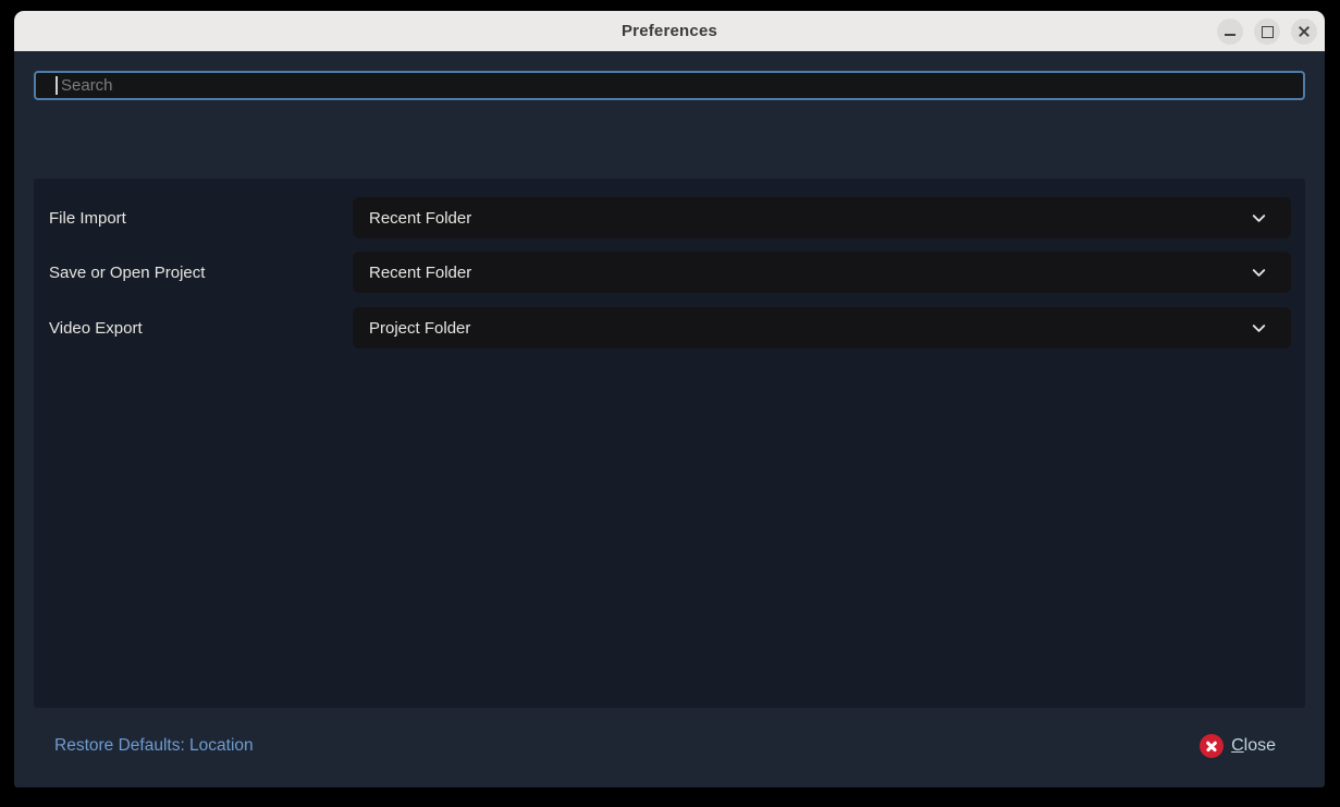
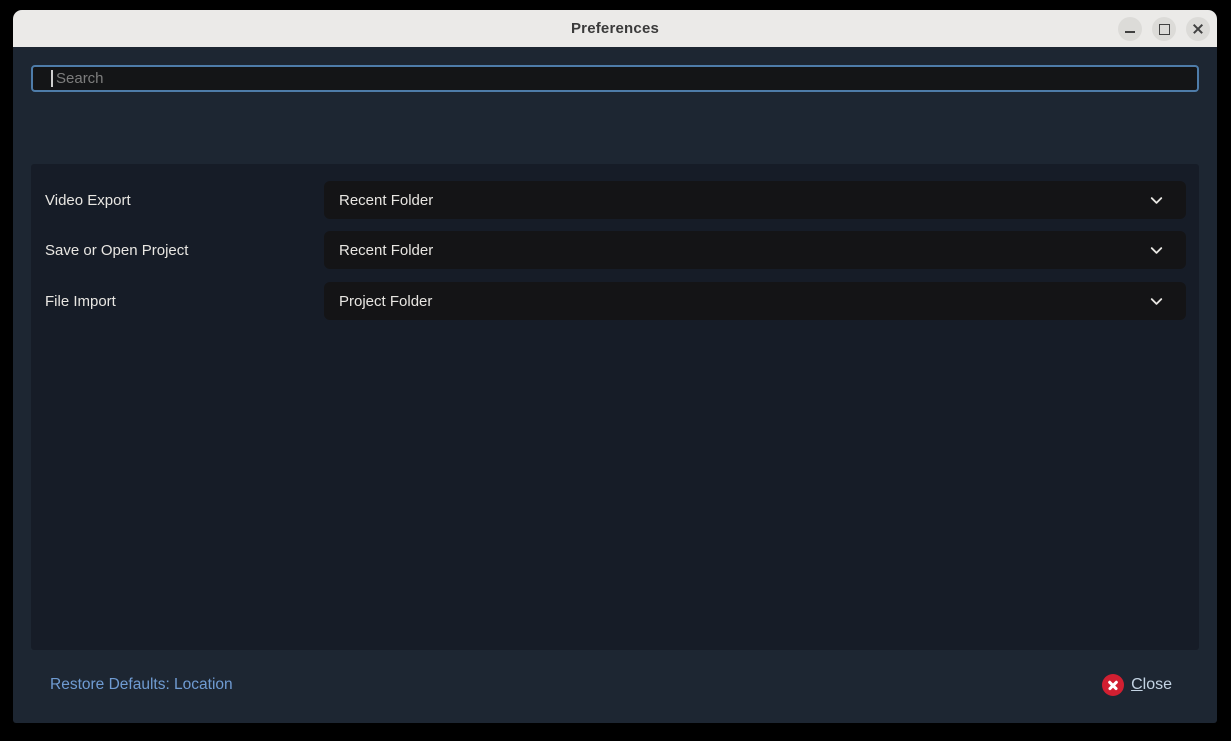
  Preferences
  Search
- File Import
+ Video Export
  Recent Folder
  Save or Open Project
  Recent Folder
- Video Export
+ File Import
  Project Folder
  Restore Defaults: Location
  Close
